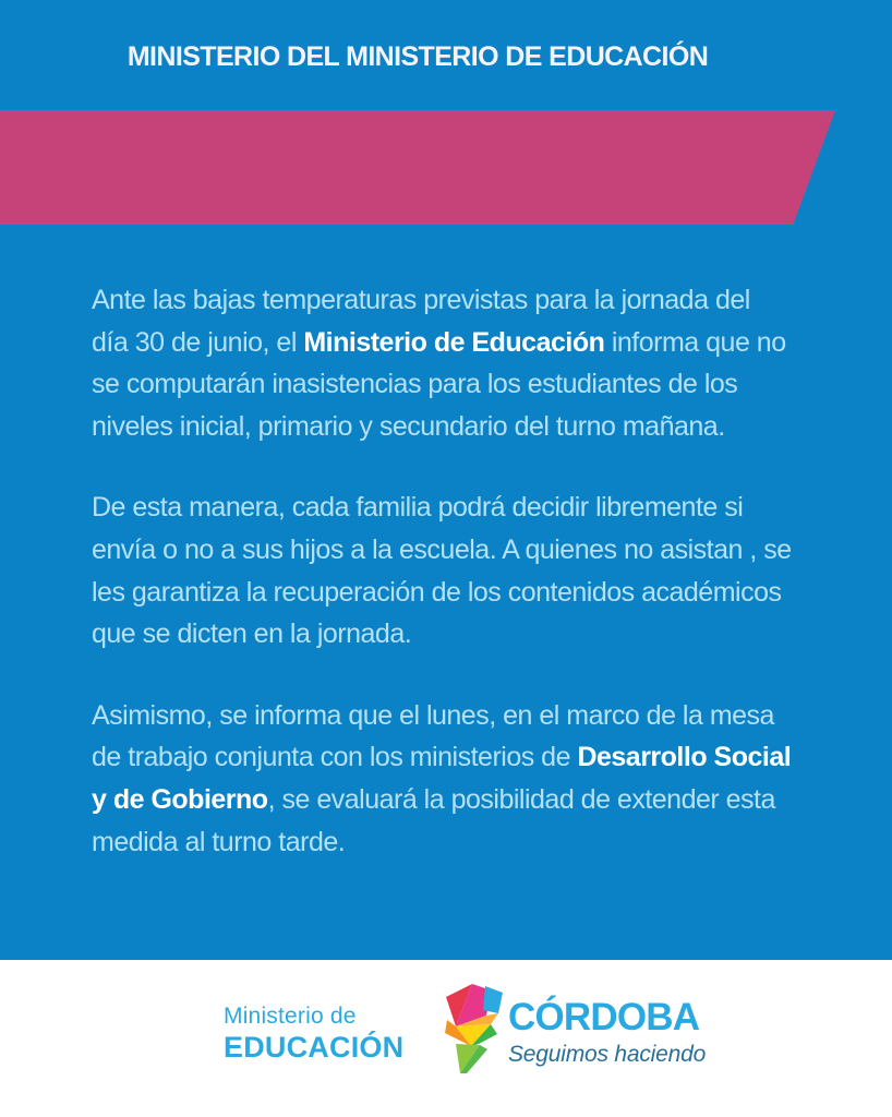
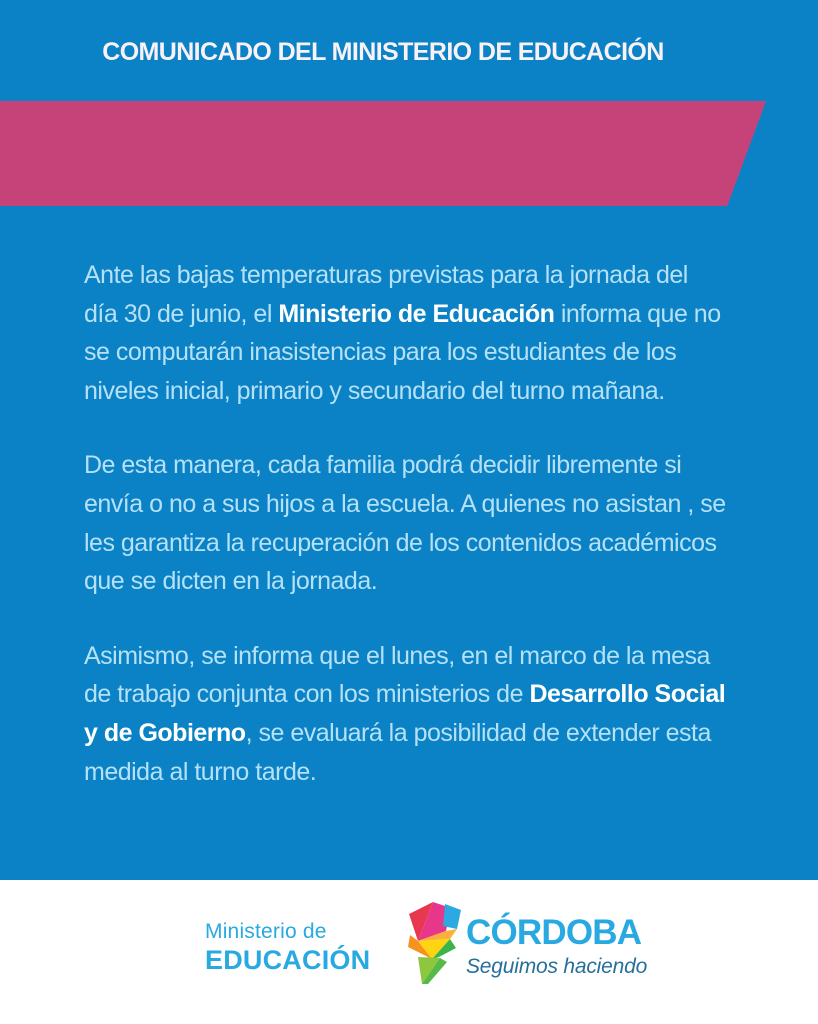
- MINISTERIO DEL MINISTERIO DE EDUCACIÓN
+ COMUNICADO DEL MINISTERIO DE EDUCACIÓN
  Ante las bajas temperaturas previstas para la jornada del
  día 30 de junio, el Ministerio de Educación informa que no
  se computarán inasistencias para los estudiantes de los
  niveles inicial, primario y secundario del turno mañana.
  De esta manera, cada familia podrá decidir libremente si
  envía o no a sus hijos a la escuela. A quienes no asistan , se
  les garantiza la recuperación de los contenidos académicos
  que se dicten en la jornada.
  Asimismo, se informa que el lunes, en el marco de la mesa
  de trabajo conjunta con los ministerios de Desarrollo Social
  y de Gobierno, se evaluará la posibilidad de extender esta
  medida al turno tarde.
  Ministerio de
  EDUCACIÓN
  CÓRDOBA
  Seguimos haciendo
